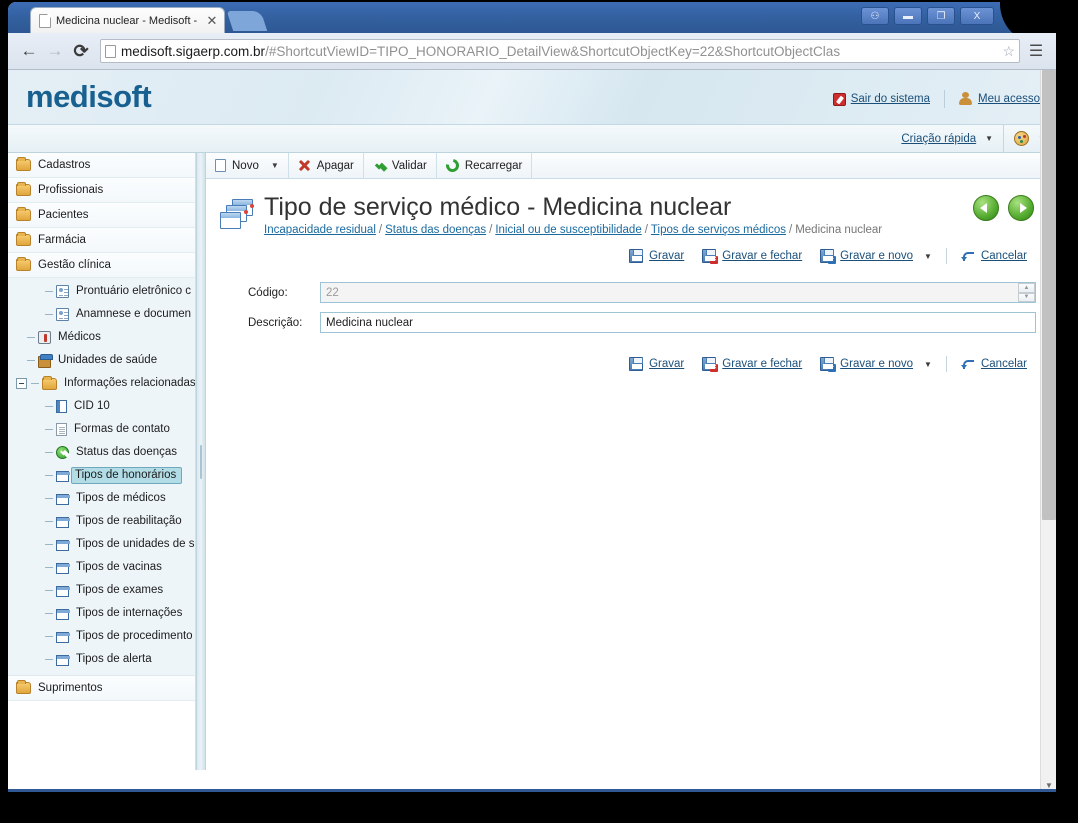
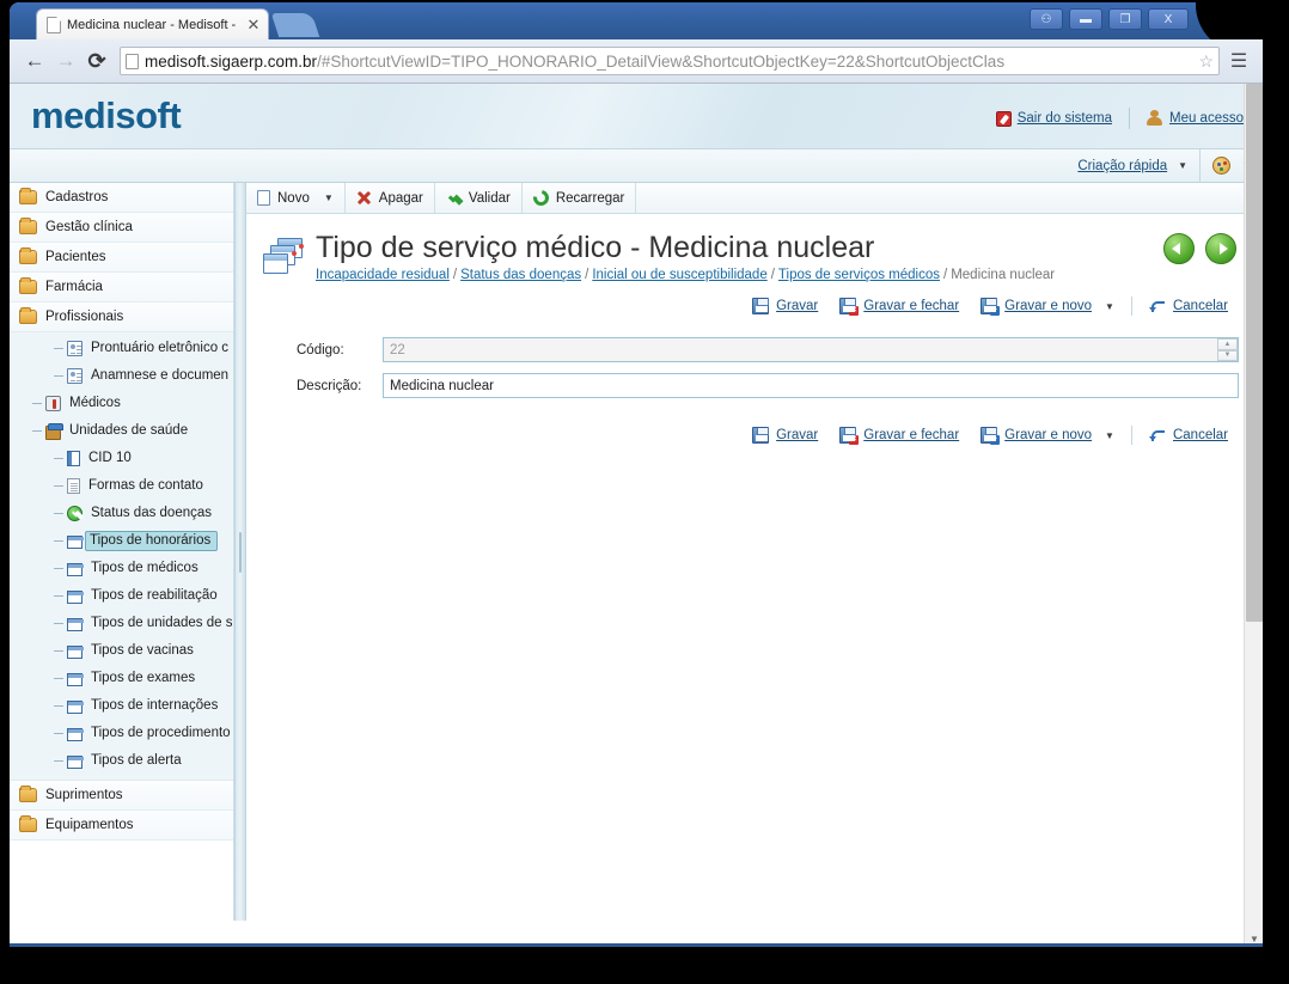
  Medicina nuclear - Medisoft -
  ✕
  ⚇
  ▬
  ❐
  X
  ←
  →
  ⟳
  medisoft.sigaerp.com.br/#ShortcutViewID=TIPO_HONORARIO_DetailView&ShortcutObjectKey=22&ShortcutObjectClas
  ☆
  ☰
  medisoft
  Sair do sistema
  Meu acesso
  Criação rápida
  ▼
  Cadastros
- Profissionais
+ Gestão clínica
  Pacientes
  Farmácia
- Gestão clínica
+ Profissionais
  Prontuário eletrônico c
  Anamnese e documen
  Médicos
  Unidades de saúde
- Informações relacionadas
  CID 10
  Formas de contato
  Status das doenças
  Tipos de honorários
  Tipos de médicos
  Tipos de reabilitação
  Tipos de unidades de s
  Tipos de vacinas
  Tipos de exames
  Tipos de internações
  Tipos de procedimento
  Tipos de alerta
  Suprimentos
+ Equipamentos
  Novo
  ▼
  Apagar
  Validar
  Recarregar
  Tipo de serviço médico - Medicina nuclear
  Incapacidade residual / Status das doenças / Inicial ou de susceptibilidade / Tipos de serviços médicos / Medicina nuclear
  Gravar
  Gravar e fechar
  Gravar e novo
  ▼
  Cancelar
  Código:
  22
  Descrição:
  Medicina nuclear
  Gravar
  Gravar e fechar
  Gravar e novo
  ▼
  Cancelar
  ▼
